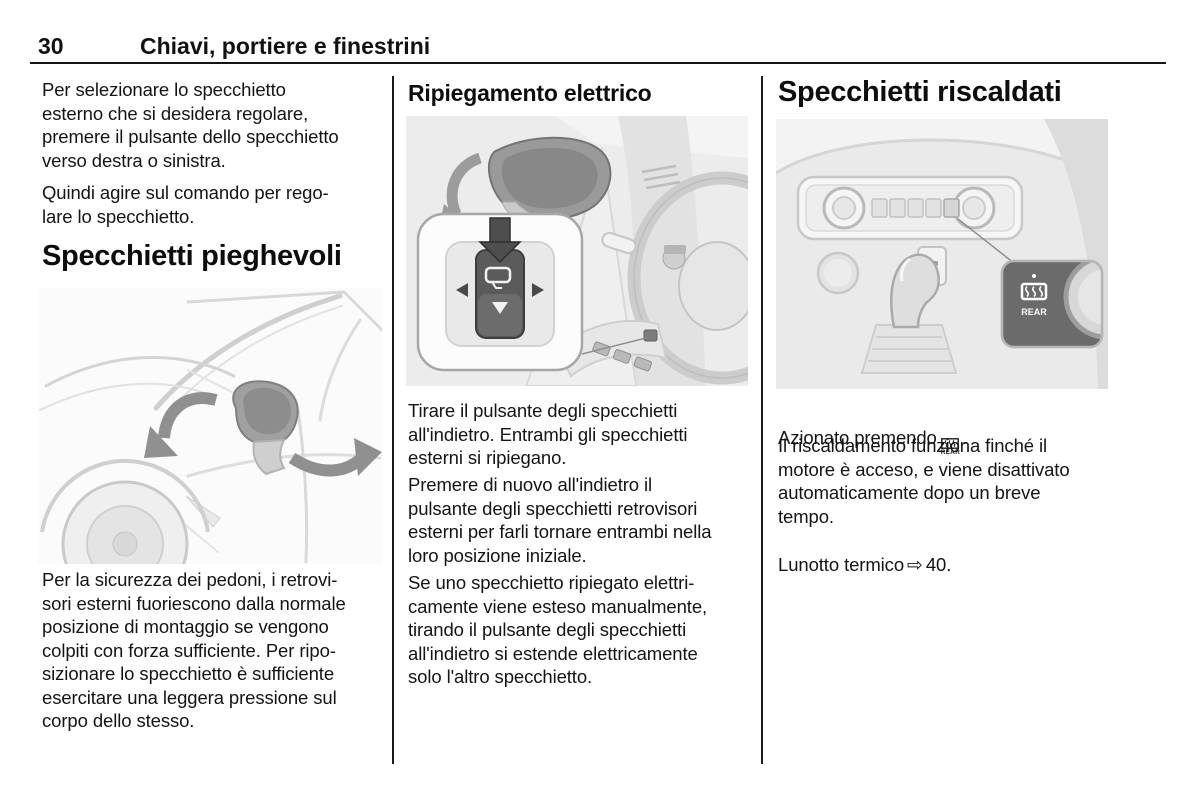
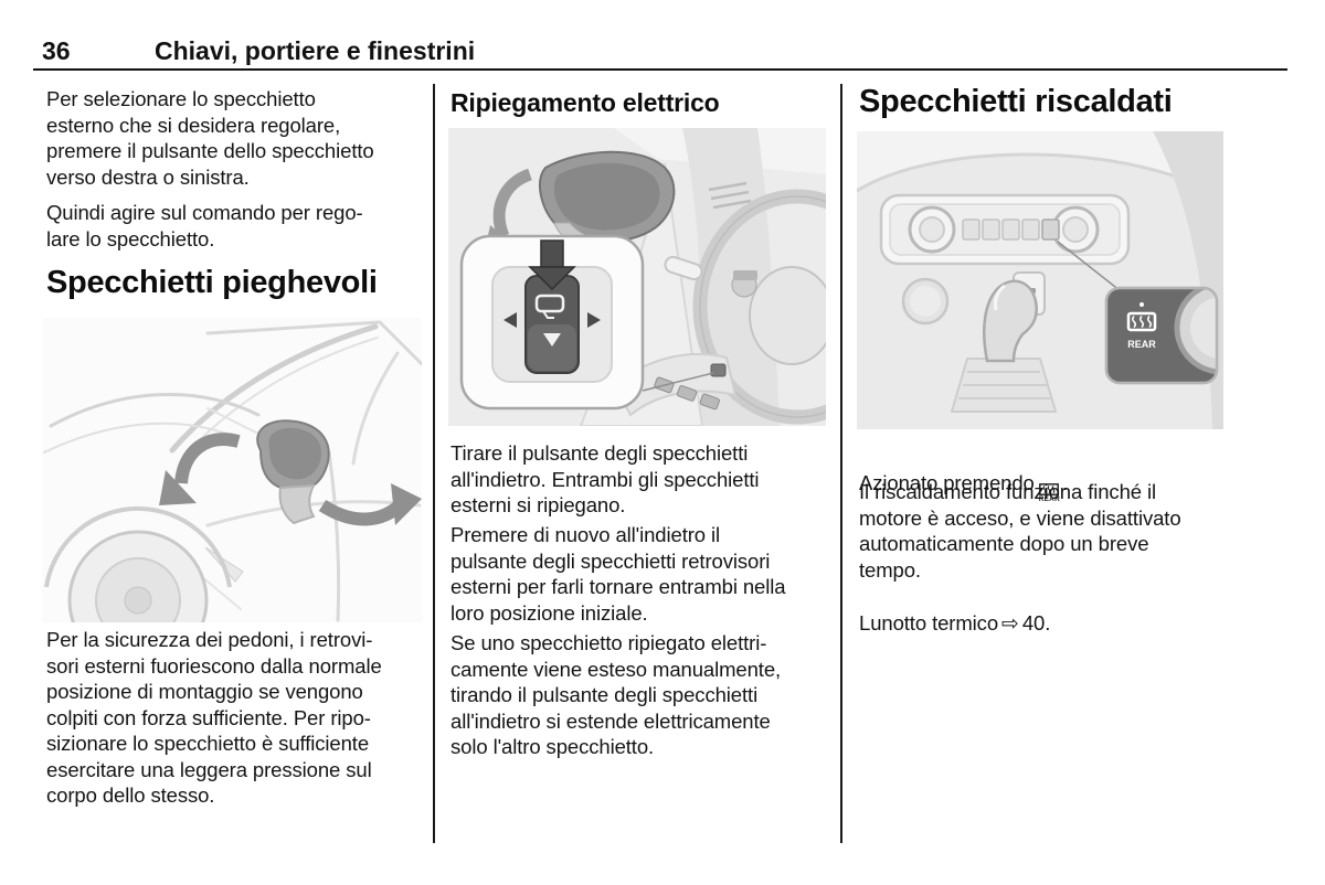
- 30
+ 36
  Chiavi, portiere e finestrini
  Per selezionare lo specchietto
  esterno che si desidera regolare,
  premere il pulsante dello specchietto
  verso destra o sinistra.
  Quindi agire sul comando per rego-
  lare lo specchietto.
  Specchietti pieghevoli
  Per la sicurezza dei pedoni, i retrovi-
  sori esterni fuoriescono dalla normale
  posizione di montaggio se vengono
  colpiti con forza sufficiente. Per ripo-
  sizionare lo specchietto è sufficiente
  esercitare una leggera pressione sul
  corpo dello stesso.
  Ripiegamento elettrico
  Tirare il pulsante degli specchietti
  all'indietro. Entrambi gli specchietti
  esterni si ripiegano.
  Premere di nuovo all'indietro il
  pulsante degli specchietti retrovisori
  esterni per farli tornare entrambi nella
  loro posizione iniziale.
  Se uno specchietto ripiegato elettri-
  camente viene esteso manualmente,
  tirando il pulsante degli specchietti
  all'indietro si estende elettricamente
  solo l'altro specchietto.
  Specchietti riscaldati
  REAR
  Azionato premendo
  .
  Il riscaldamento funziona finché il
  motore è acceso, e viene disattivato
  automaticamente dopo un breve
  tempo.
  Lunotto termico ⇨ 40.
